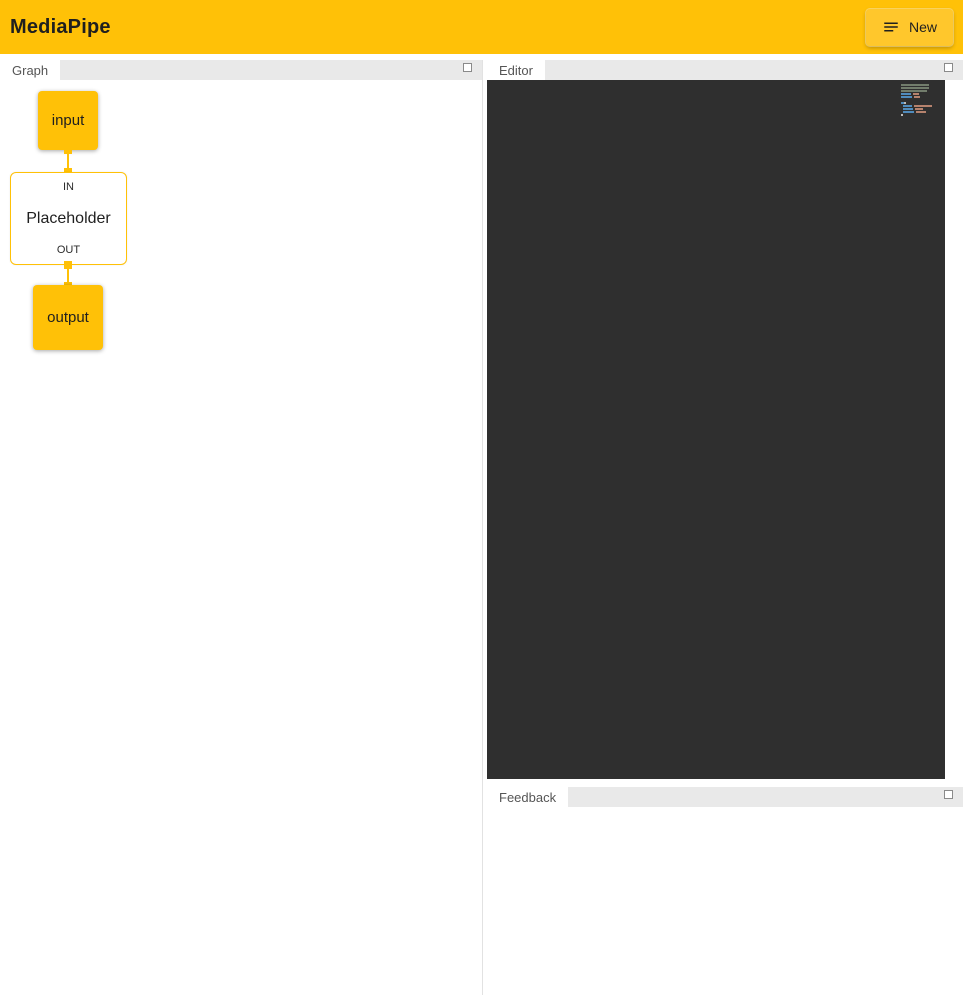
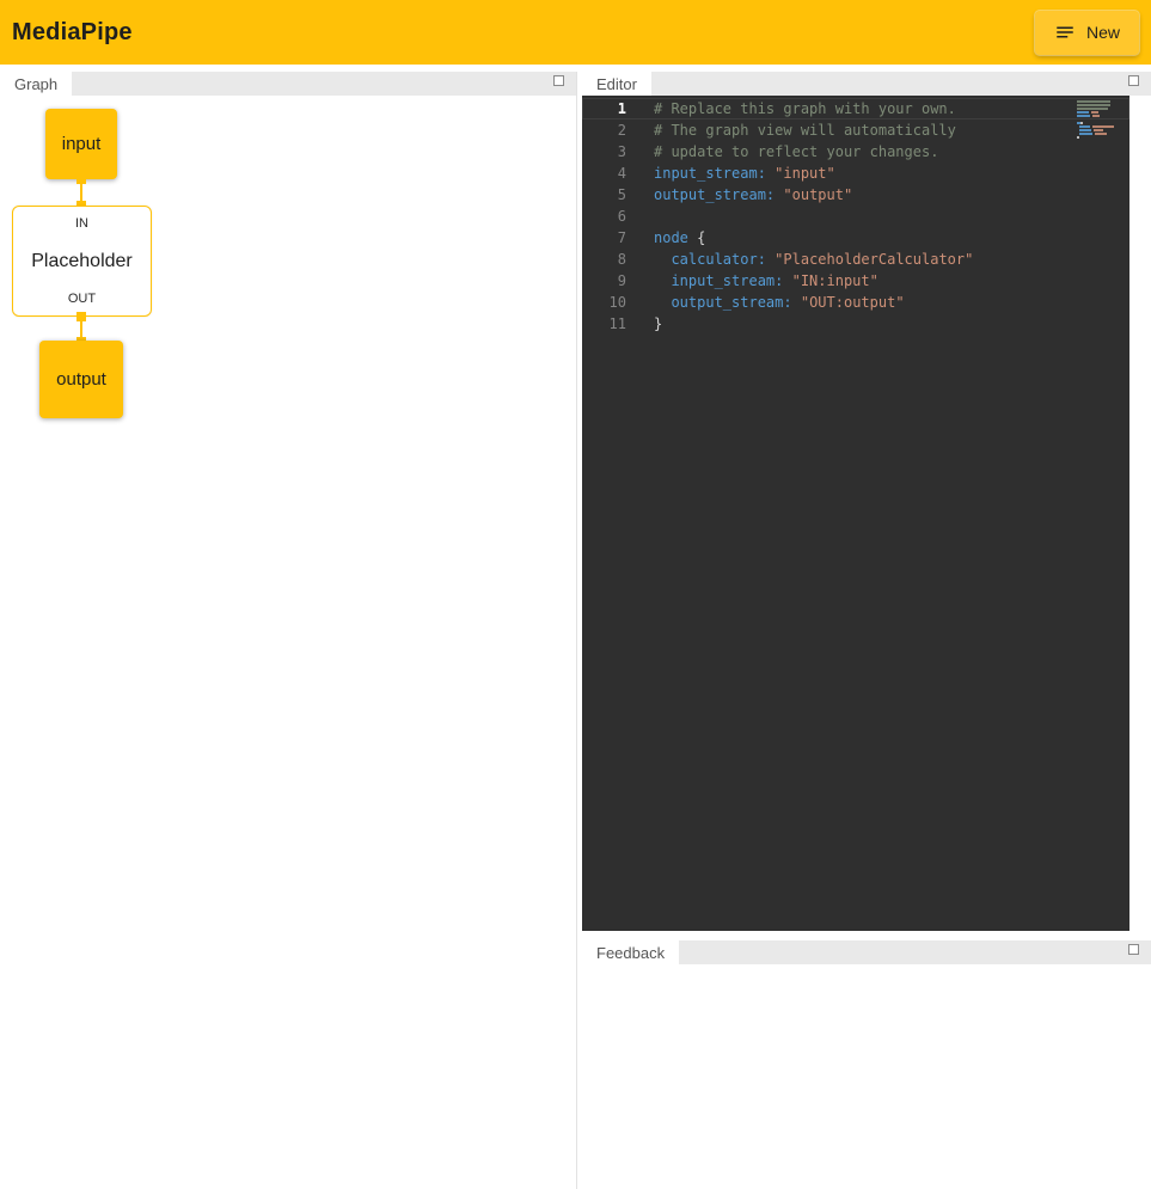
  MediaPipe
  New
  Graph
  input
  IN
  Placeholder
  OUT
  output
  Editor
+ 1 # Replace this graph with your own.
+ 2 # The graph view will automatically
+ 3 # update to reflect your changes.
+ 4 input_stream: "input"
+ 5 output_stream: "output"
+ 6
+ 7 node {
+ 8 calculator: "PlaceholderCalculator"
+ 9 input_stream: "IN:input"
+ 10 output_stream: "OUT:output"
+ 11 }
  Feedback
